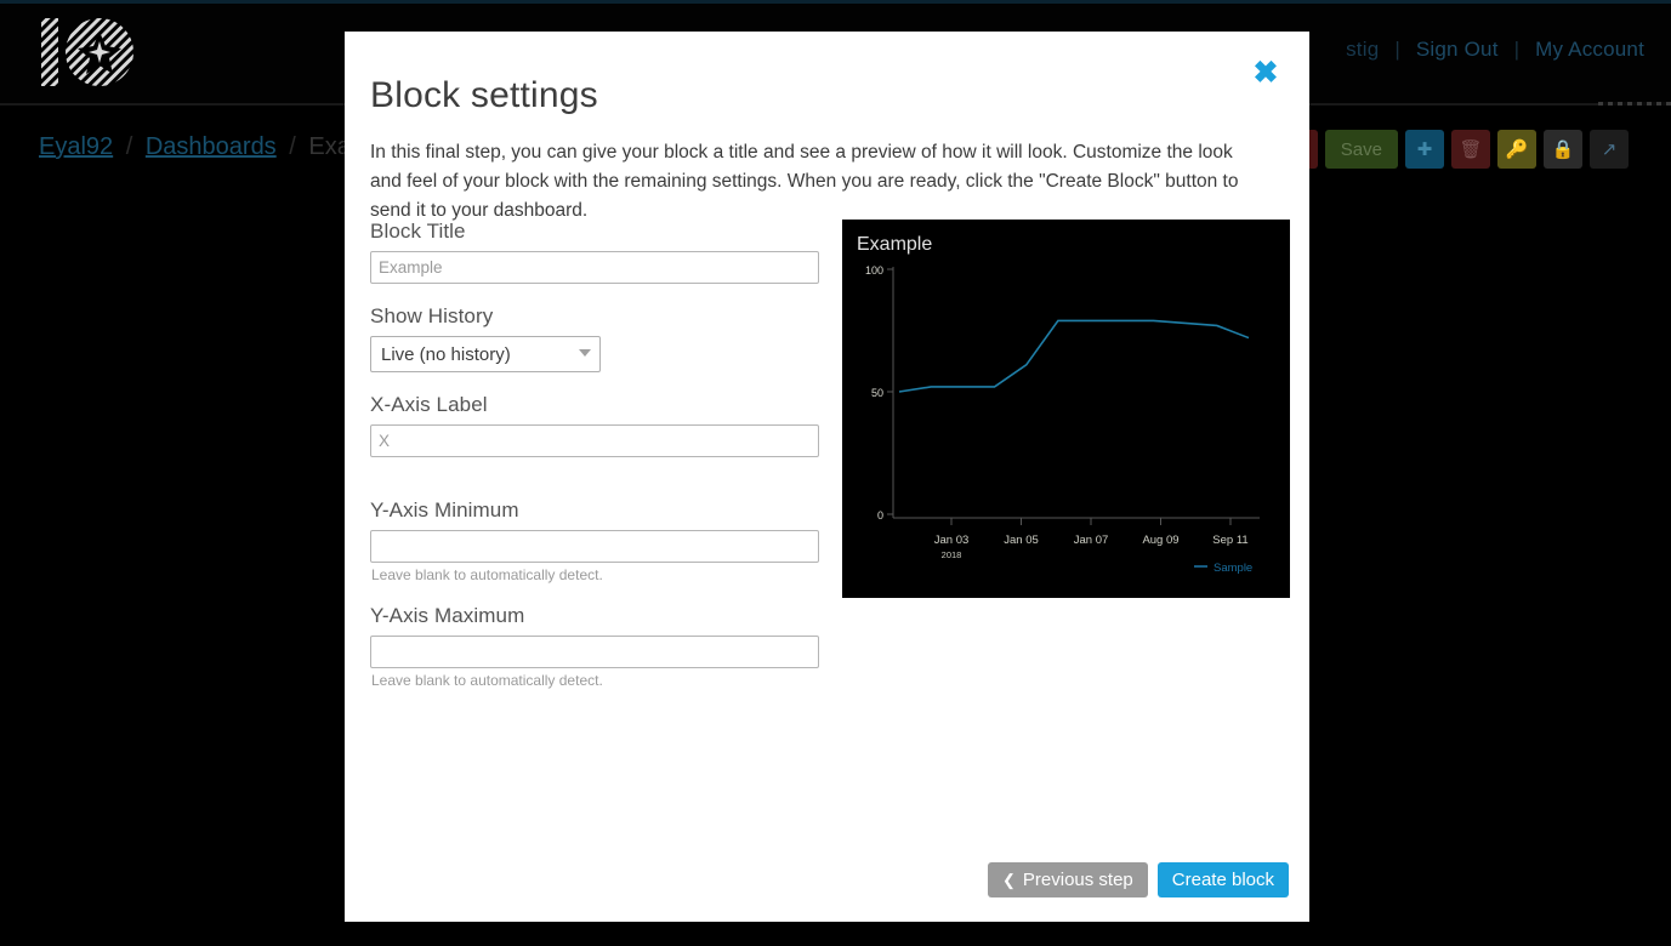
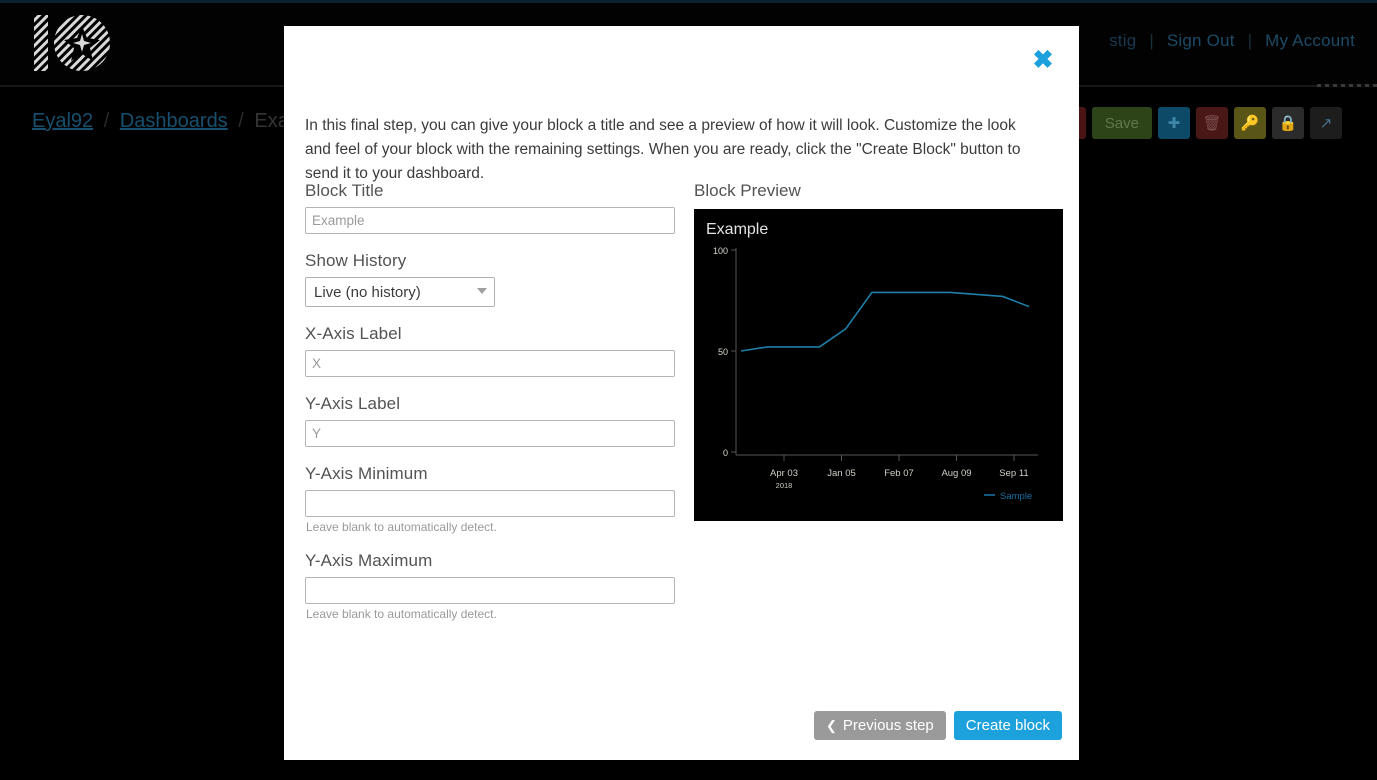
  stig | Sign Out | My Account
  Eyal92 / Dashboards / Ex
  Save
  ✚
  🗑
  🔑
  🔒
  ↗
  ✖
- Block settings
  In this final step, you can give your block a title and see a preview of how it will look. Customize the look and feel of your block with the remaining settings. When you are ready, click the "Create Block" button to send it to your dashboard.
  Block Title
  Example
  Show History
  Live (no history)
  X-Axis Label
  X
+ Y-Axis Label
+ Y
  Y-Axis Minimum
  Leave blank to automatically detect.
  Y-Axis Maximum
  Leave blank to automatically detect.
+ Block Preview
  Example
  0
  50
  100
- Jan 03
+ Apr 03
  2018
  Jan 05
- Jan 07
+ Feb 07
  Aug 09
  Sep 11
  Sample
  ❮
  Previous step
  Create block
